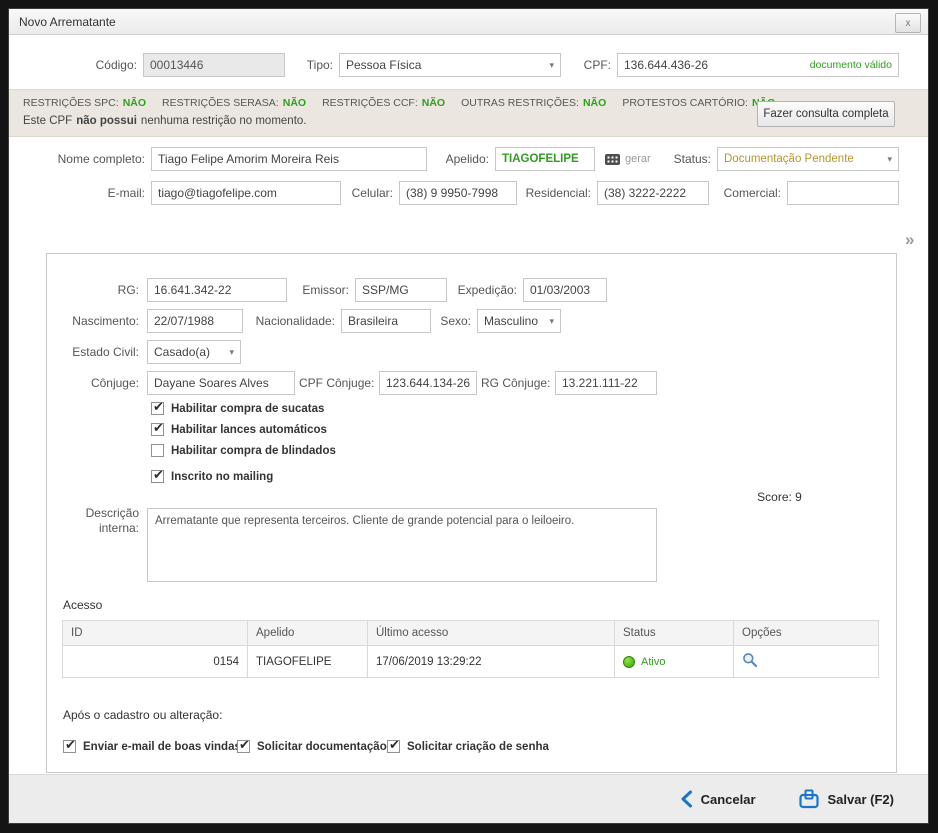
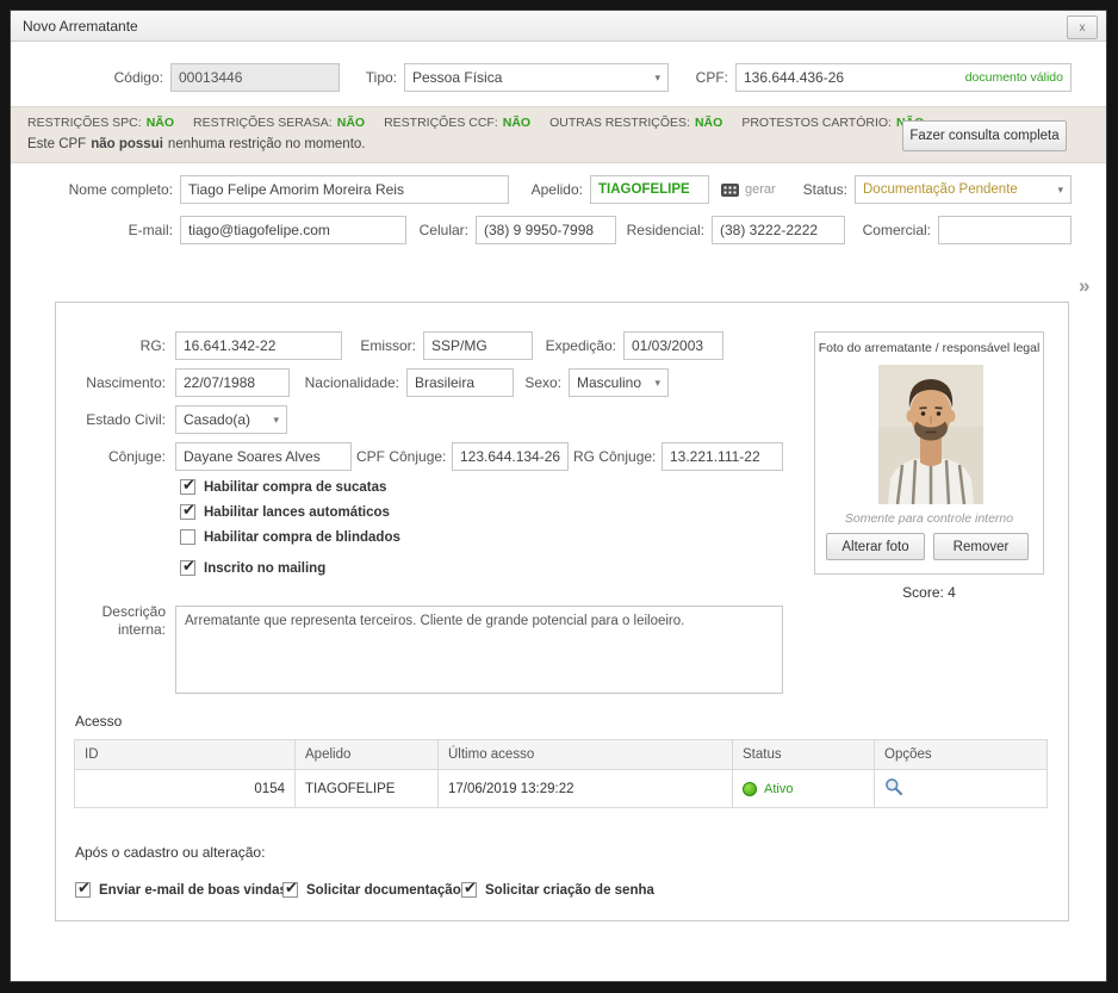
  Novo Arrematante
  x
  Código:
  00013446
  Tipo:
  Pessoa Física
  ▾
  CPF:
  136.644.436-26
  documento válido
  RESTRIÇÕES SPC:
  NÃO
  RESTRIÇÕES SERASA:
  NÃO
  RESTRIÇÕES CCF:
  NÃO
  OUTRAS RESTRIÇÕES:
  NÃO
  PROTESTOS CARTÓRIO:
  Este CPF
  não possui
  nenhuma restrição no momento.
  Fazer consulta completa
  Nome completo:
  Tiago Felipe Amorim Moreira Reis
  Apelido:
  TIAGOFELIPE
  gerar
  Status:
  Documentação Pendente
  ▾
  E-mail:
  tiago@tiagofelipe.com
  Celular:
  (38) 9 9950-7998
  Residencial:
  (38) 3222-2222
  Comercial:
  »
  RG:
  16.641.342-22
  Emissor:
  SSP/MG
  Expedição:
  01/03/2003
  Nascimento:
  22/07/1988
  Nacionalidade:
  Brasileira
  Sexo:
  Masculino
  ▾
  Estado Civil:
  Casado(a)
  ▾
  Cônjuge:
  Dayane Soares Alves
  CPF Cônjuge:
  123.644.134-26
  RG Cônjuge:
  13.221.111-22
  ✔
  Habilitar compra de sucatas
  ✔
  Habilitar lances automáticos
  Habilitar compra de blindados
  ✔
  Inscrito no mailing
  Descrição interna:
  Arrematante que representa terceiros. Cliente de grande potencial para o leiloeiro.
+ Foto do arrematante / responsável legal
+ Somente para controle interno
+ Alterar foto
+ Remover
- Score: 9
+ Score: 4
  Acesso
  ID	Apelido	Último acesso	Status	Opções
  0154	TIAGOFELIPE	17/06/2019 13:29:22	Ativo
  Após o cadastro ou alteração:
  ✔
  Enviar e-mail de boas vinda
  ✔
  Solicitar documentação
  ✔
  Solicitar criação de senha
- Cancelar
- Salvar (F2)
